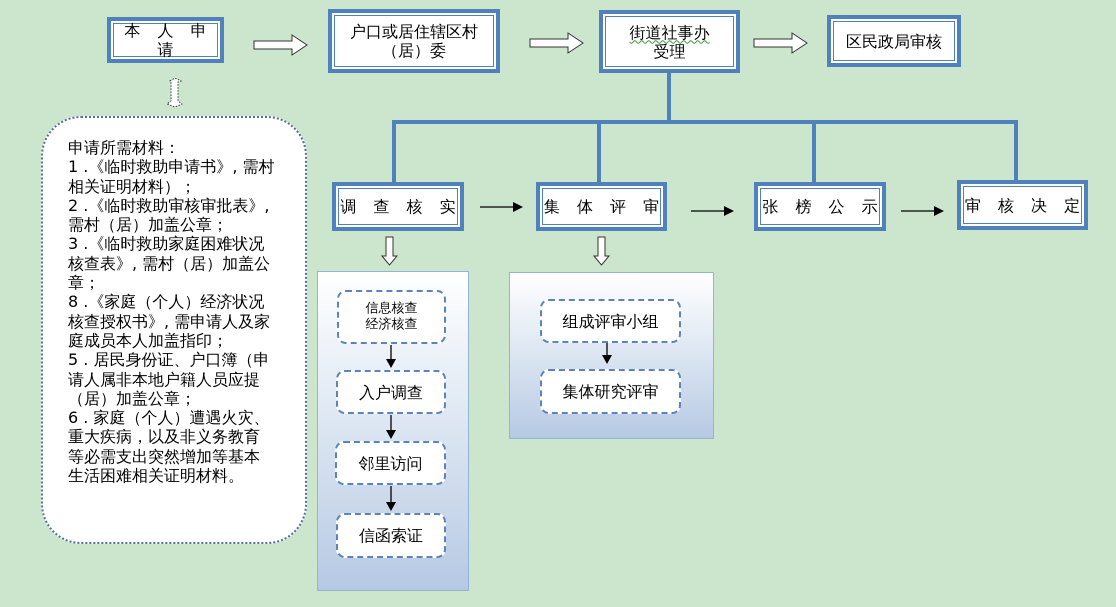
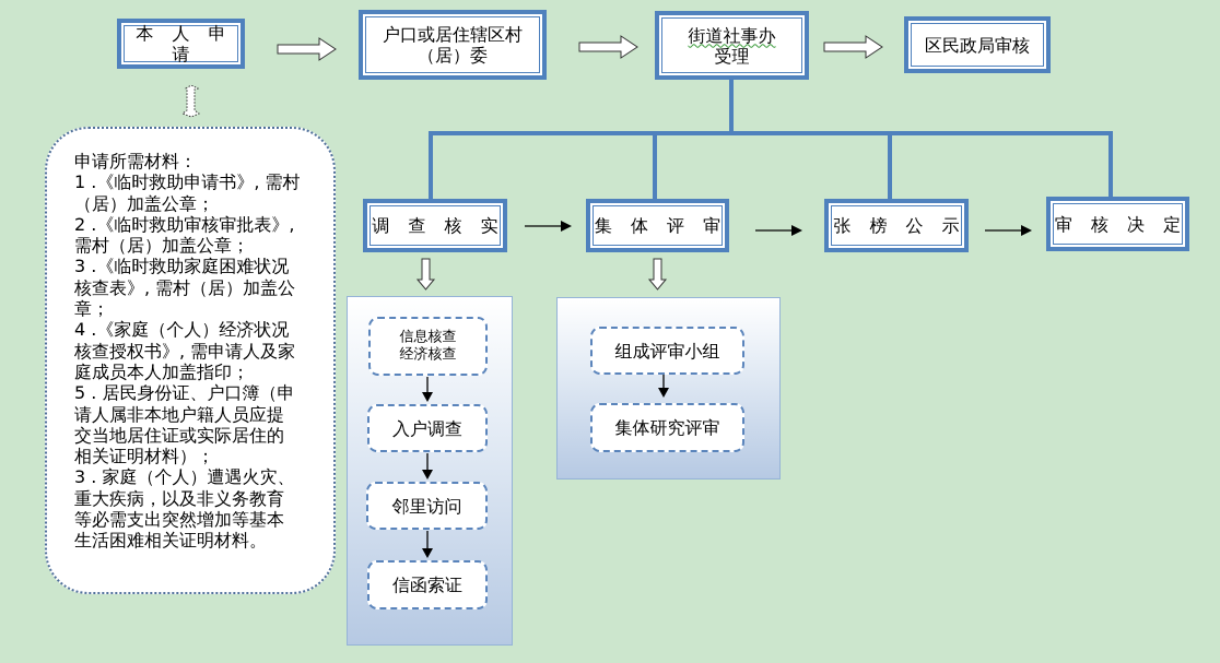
  本 人 申 请
  户口或居住辖区村
  （居）委
  街道社事办
  受理
  区民政局审核
  调 查 核 实
  集 体 评 审
  张 榜 公 示
  审 核 决 定
  申请所需材料：
  1 .《临时救助申请书》, 需村
- 相关证明材料）；
+ （居）加盖公章；
  2 .《临时救助审核审批表》,
  需村（居）加盖公章；
  3 .《临时救助家庭困难状况
  核查表》, 需村（居）加盖公
  章；
- 8 .《家庭（个人）经济状况
+ 4 .《家庭（个人）经济状况
  核查授权书》, 需申请人及家
  庭成员本人加盖指印；
  5 . 居民身份证、户口簿（申
  请人属非本地户籍人员应提
+ 交当地居住证或实际居住的
- （居）加盖公章；
+ 相关证明材料）；
- 6 . 家庭（个人）遭遇火灾、
+ 3 . 家庭（个人）遭遇火灾、
  重大疾病，以及非义务教育
  等必需支出突然增加等基本
  生活困难相关证明材料。
  信息核查
  经济核查
  入户调查
  邻里访问
  信函索证
  组成评审小组
  集体研究评审
